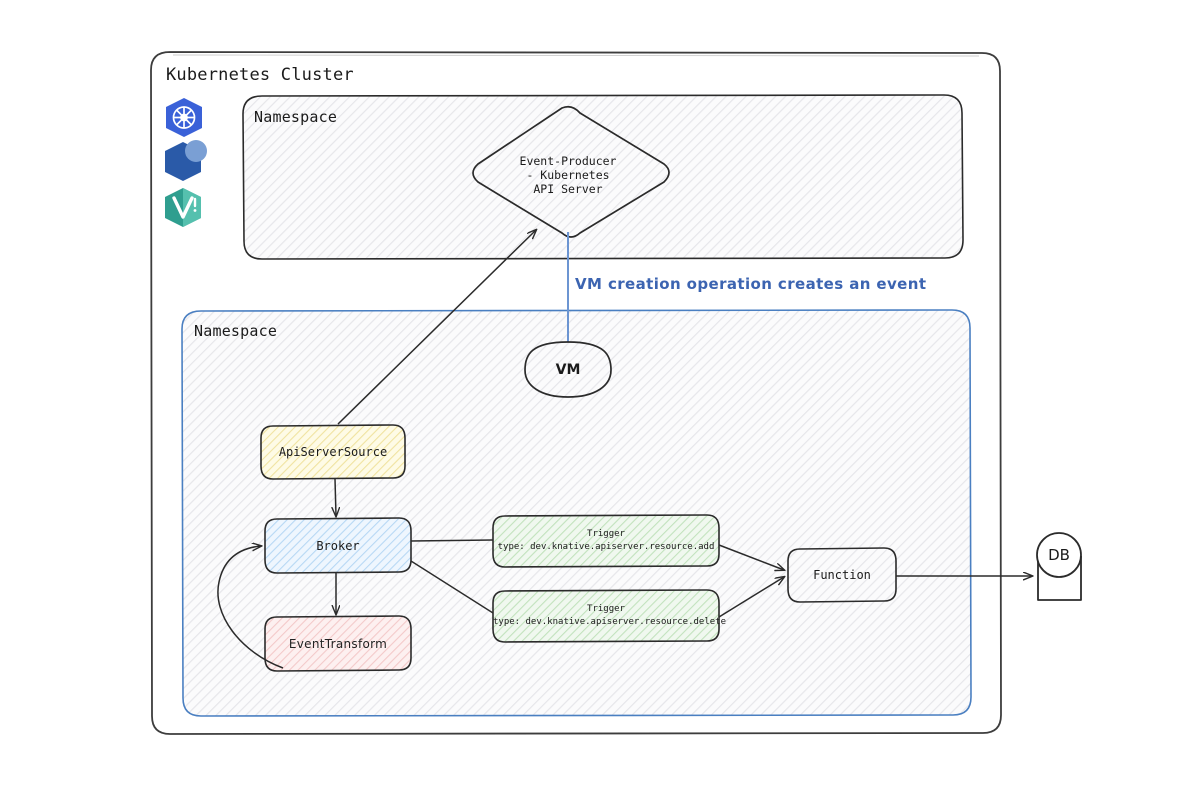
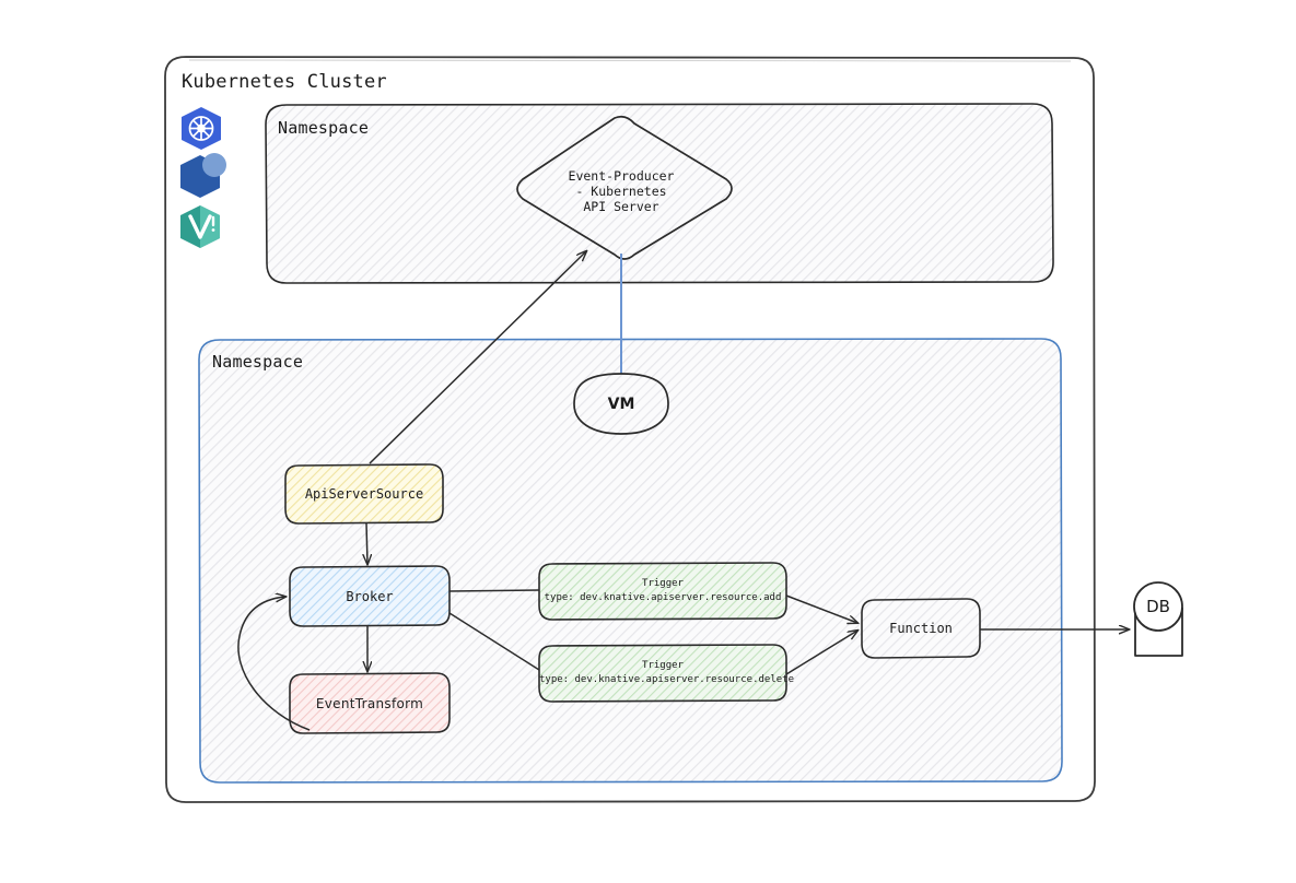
  Kubernetes Cluster
  Namespace
  Namespace
  Event-Producer
  - Kubernetes
  API Server
- VM creation operation creates an event
  VM
  ApiServerSource
  Broker
  EventTransform
  Trigger
  type: dev.knative.apiserver.resource.add
  Trigger
  type: dev.knative.apiserver.resource.delete
  Function
  DB
